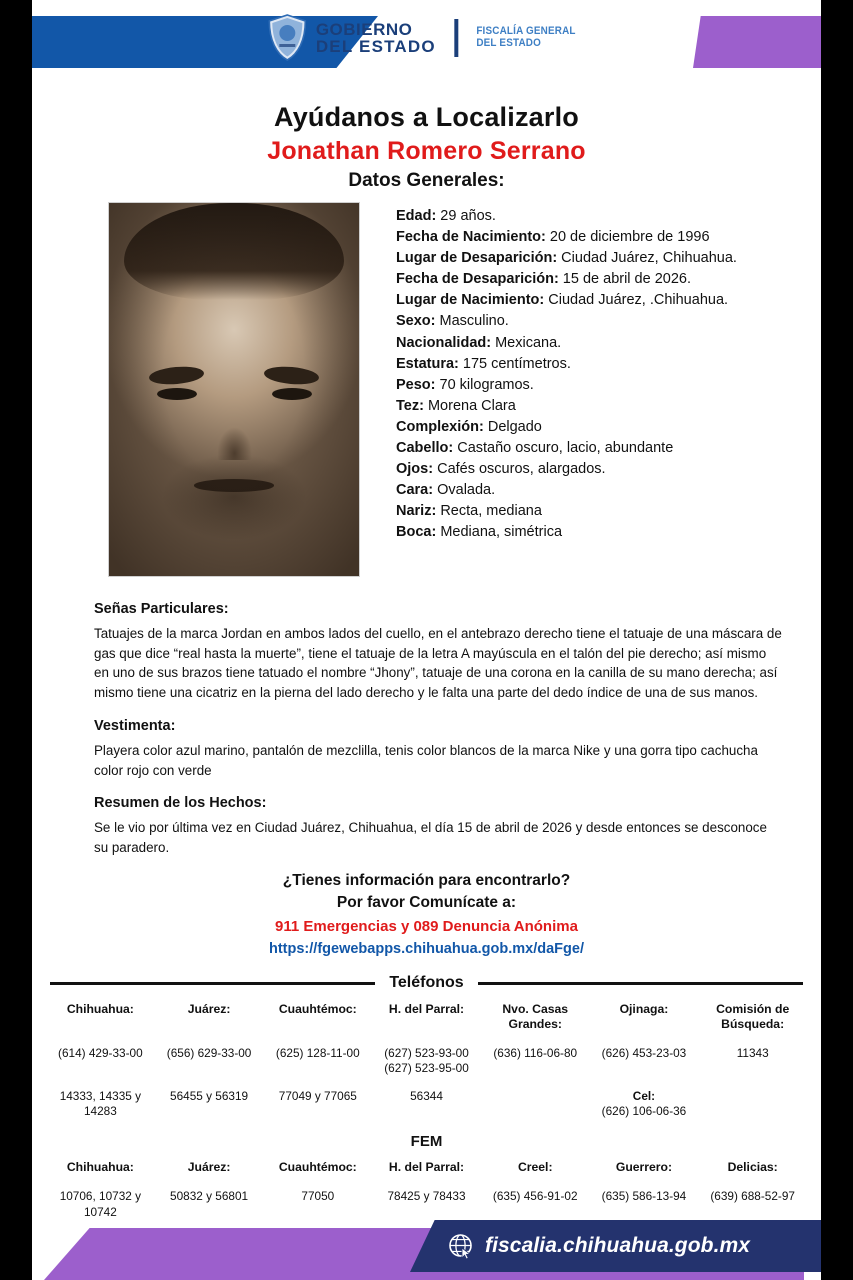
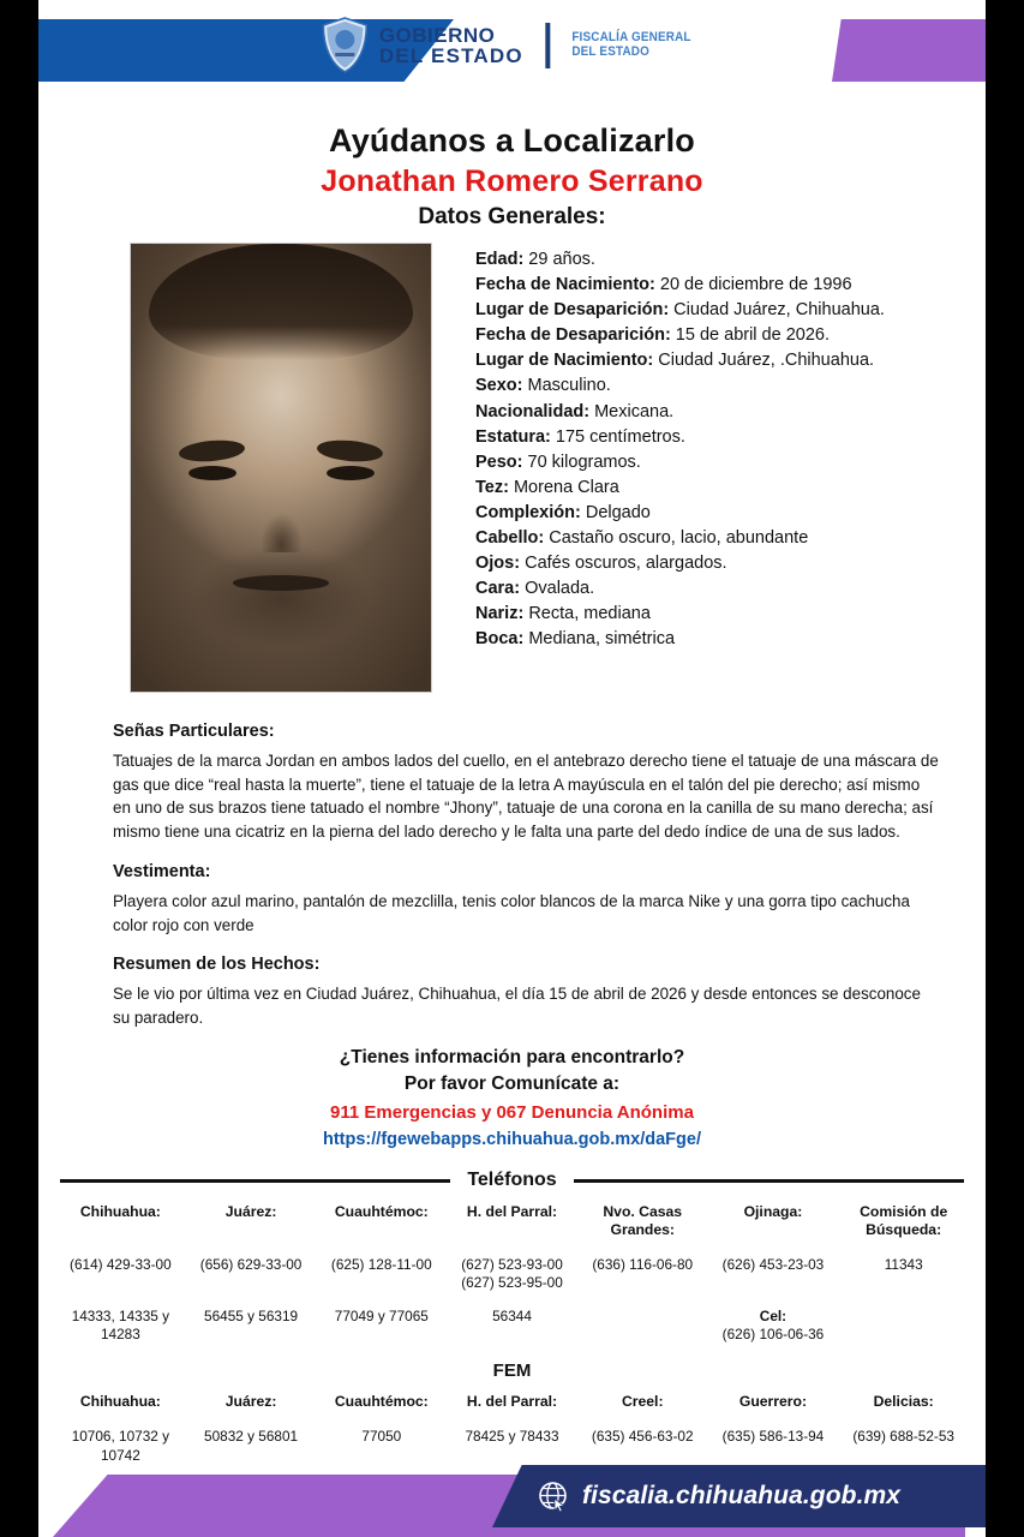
  GOBIERNO
  DEL ESTADO
  FISCALÍA GENERAL
  DEL ESTADO
  Ayúdanos a Localizarlo
  Jonathan Romero Serrano
  Datos Generales:
  Edad: 29 años.
  Fecha de Nacimiento: 20 de diciembre de 1996
  Lugar de Desaparición: Ciudad Juárez, Chihuahua.
  Fecha de Desaparición: 15 de abril de 2026.
  Lugar de Nacimiento: Ciudad Juárez, .Chihuahua.
  Sexo: Masculino.
  Nacionalidad: Mexicana.
  Estatura: 175 centímetros.
  Peso: 70 kilogramos.
  Tez: Morena Clara
  Complexión: Delgado
  Cabello: Castaño oscuro, lacio, abundante
  Ojos: Cafés oscuros, alargados.
  Cara: Ovalada.
  Nariz: Recta, mediana
  Boca: Mediana, simétrica
  Señas Particulares:
- Tatuajes de la marca Jordan en ambos lados del cuello, en el antebrazo derecho tiene el tatuaje de una máscara de gas que dice “real hasta la muerte”, tiene el tatuaje de la letra A mayúscula en el talón del pie derecho; así mismo en uno de sus brazos tiene tatuado el nombre “Jhony”, tatuaje de una corona en la canilla de su mano derecha; así mismo tiene una cicatriz en la pierna del lado derecho y le falta una parte del dedo índice de una de sus manos.
+ Tatuajes de la marca Jordan en ambos lados del cuello, en el antebrazo derecho tiene el tatuaje de una máscara de gas que dice “real hasta la muerte”, tiene el tatuaje de la letra A mayúscula en el talón del pie derecho; así mismo en uno de sus brazos tiene tatuado el nombre “Jhony”, tatuaje de una corona en la canilla de su mano derecha; así mismo tiene una cicatriz en la pierna del lado derecho y le falta una parte del dedo índice de una de sus lados.
  Vestimenta:
  Playera color azul marino, pantalón de mezclilla, tenis color blancos de la marca Nike y una gorra tipo cachucha color rojo con verde
  Resumen de los Hechos:
  Se le vio por última vez en Ciudad Juárez, Chihuahua, el día 15 de abril de 2026 y desde entonces se desconoce su paradero.
  ¿Tienes información para encontrarlo?
  Por favor Comunícate a:
- 911 Emergencias y 089 Denuncia Anónima
+ 911 Emergencias y 067 Denuncia Anónima
  https://fgewebapps.chihuahua.gob.mx/daFge/
  Teléfonos
  Chihuahua:
  Juárez:
  Cuauhtémoc:
  H. del Parral:
  Nvo. Casas Grandes:
  Ojinaga:
  Comisión de Búsqueda:
  (614) 429-33-00
  (656) 629-33-00
  (625) 128-11-00
  (627) 523-93-00
  (627) 523-95-00
  (636) 116-06-80
  (626) 453-23-03
  11343
  14333, 14335 y 14283
  56455 y 56319
  77049 y 77065
  56344
  Cel:
  (626) 106-06-36
  FEM
  Chihuahua:
  Juárez:
  Cuauhtémoc:
  H. del Parral:
  Creel:
  Guerrero:
  Delicias:
  10706, 10732 y 10742
  50832 y 56801
  77050
  78425 y 78433
- (635) 456-91-02
+ (635) 456-63-02
  (635) 586-13-94
- (639) 688-52-97
+ (639) 688-52-53
  fiscalia.chihuahua.gob.mx
